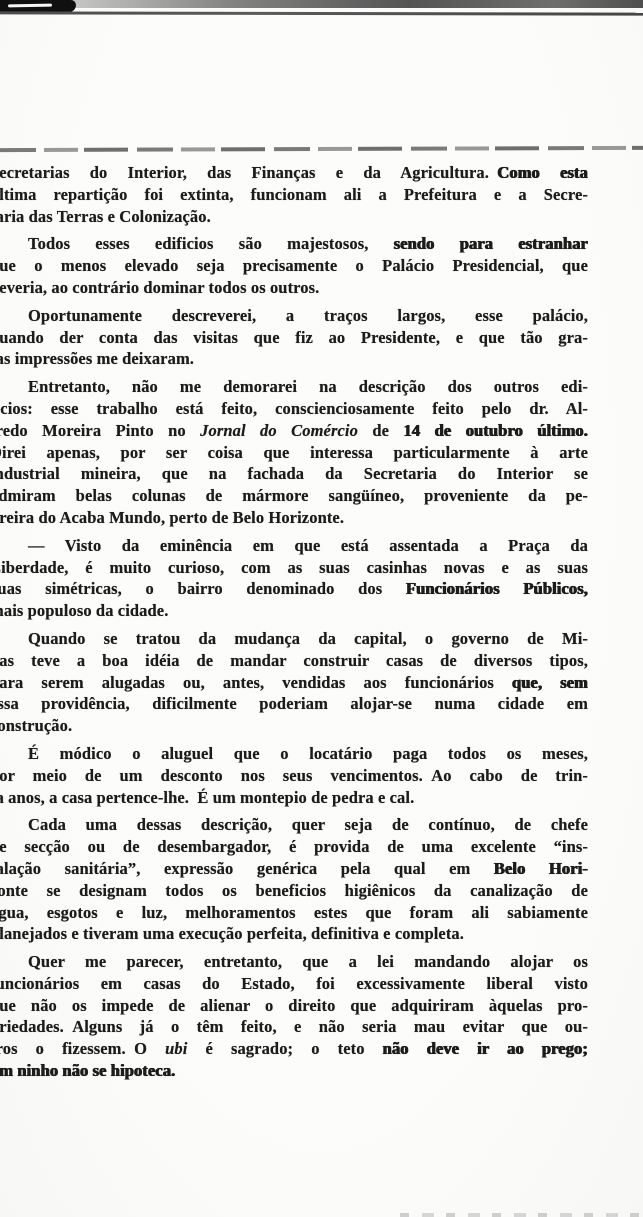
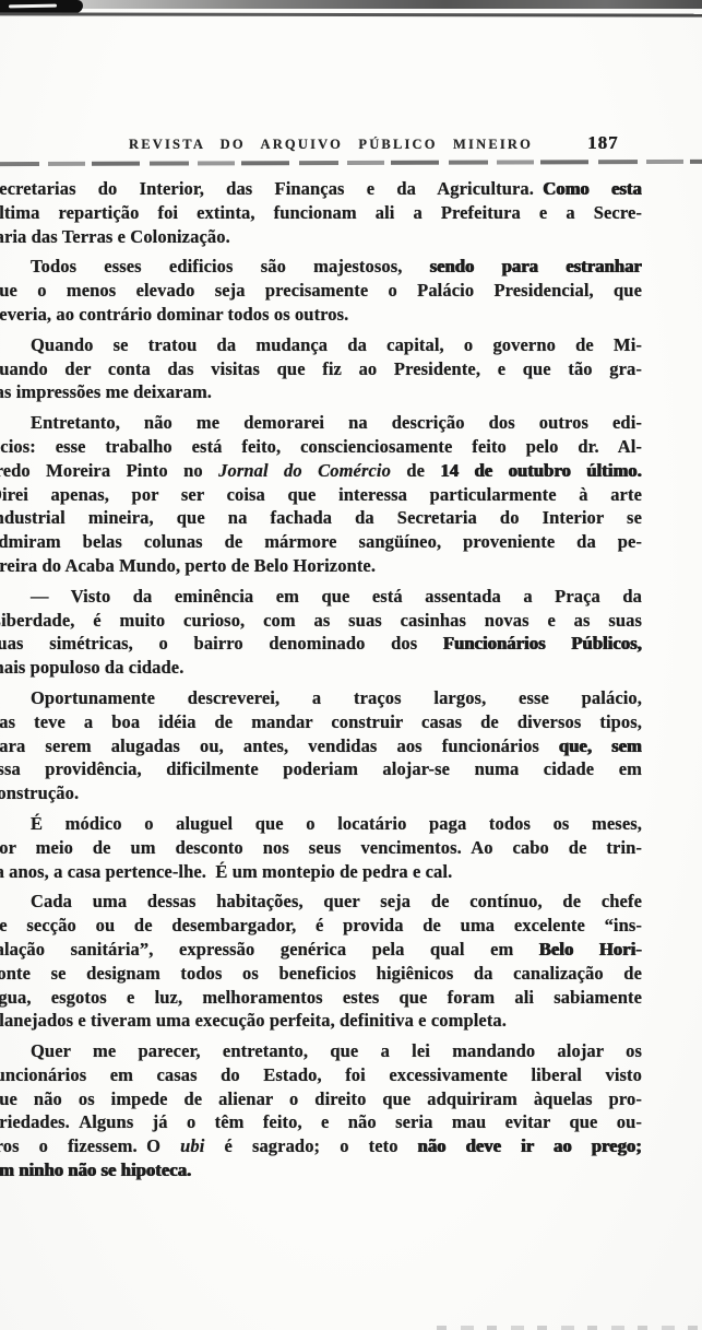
+ REVISTA DO ARQUIVO PÚBLICO MINEIRO
+ 187
  ecretarias do Interior, das Finanças e da Agricultura. Como esta
  ltima repartição foi extinta, funcionam ali a Prefeitura e a Secre-
  ria das Terras e Colonização.
  Todos esses edificios são majestosos, sendo para estranhar
  ue o menos elevado seja precisamente o Palácio Presidencial, que
  everia, ao contrário dominar todos os outros.
- Oportunamente descreverei, a traços largos, esse palácio,
+ Quando se tratou da mudança da capital, o governo de Mi-
  uando der conta das visitas que fiz ao Presidente, e que tão gra-
  s impressões me deixaram.
  Entretanto, não me demorarei na descrição dos outros edi-
  cios: esse trabalho está feito, conscienciosamente feito pelo dr. Al-
  edo Moreira Pinto no Jornal do Comércio de 14 de outubro último.
  irei apenas, por ser coisa que interessa particularmente à arte
  dustrial mineira, que na fachada da Secretaria do Interior se
  dmiram belas colunas de mármore sangüíneo, proveniente da pe-
  reira do Acaba Mundo, perto de Belo Horizonte.
  — Visto da eminência em que está assentada a Praça da
  iberdade, é muito curioso, com as suas casinhas novas e as suas
  uas simétricas, o bairro denominado dos Funcionários Públicos,
  ais populoso da cidade.
- Quando se tratou da mudança da capital, o governo de Mi-
+ Oportunamente descreverei, a traços largos, esse palácio,
  as teve a boa idéia de mandar construir casas de diversos tipos,
  ara serem alugadas ou, antes, vendidas aos funcionários que, sem
  ssa providência, dificilmente poderiam alojar-se numa cidade em
  onstrução.
  É módico o aluguel que o locatário paga todos os meses,
  or meio de um desconto nos seus vencimentos. Ao cabo de trin-
  anos, a casa pertence-lhe. É um montepio de pedra e cal.
- Cada uma dessas descrição, quer seja de contínuo, de chefe
+ Cada uma dessas habitações, quer seja de contínuo, de chefe
  e secção ou de desembargador, é provida de uma excelente “ins-
  lação sanitária”, expressão genérica pela qual em Belo Hori-
  onte se designam todos os beneficios higiênicos da canalização de
  gua, esgotos e luz, melhoramentos estes que foram ali sabiamente
  lanejados e tiveram uma execução perfeita, definitiva e completa.
  Quer me parecer, entretanto, que a lei mandando alojar os
  uncionários em casas do Estado, foi excessivamente liberal visto
  ue não os impede de alienar o direito que adquiriram àquelas pro-
  riedades. Alguns já o têm feito, e não seria mau evitar que ou-
  os o fizessem. O ubi é sagrado; o teto não deve ir ao prego;
  m ninho não se hipoteca.
